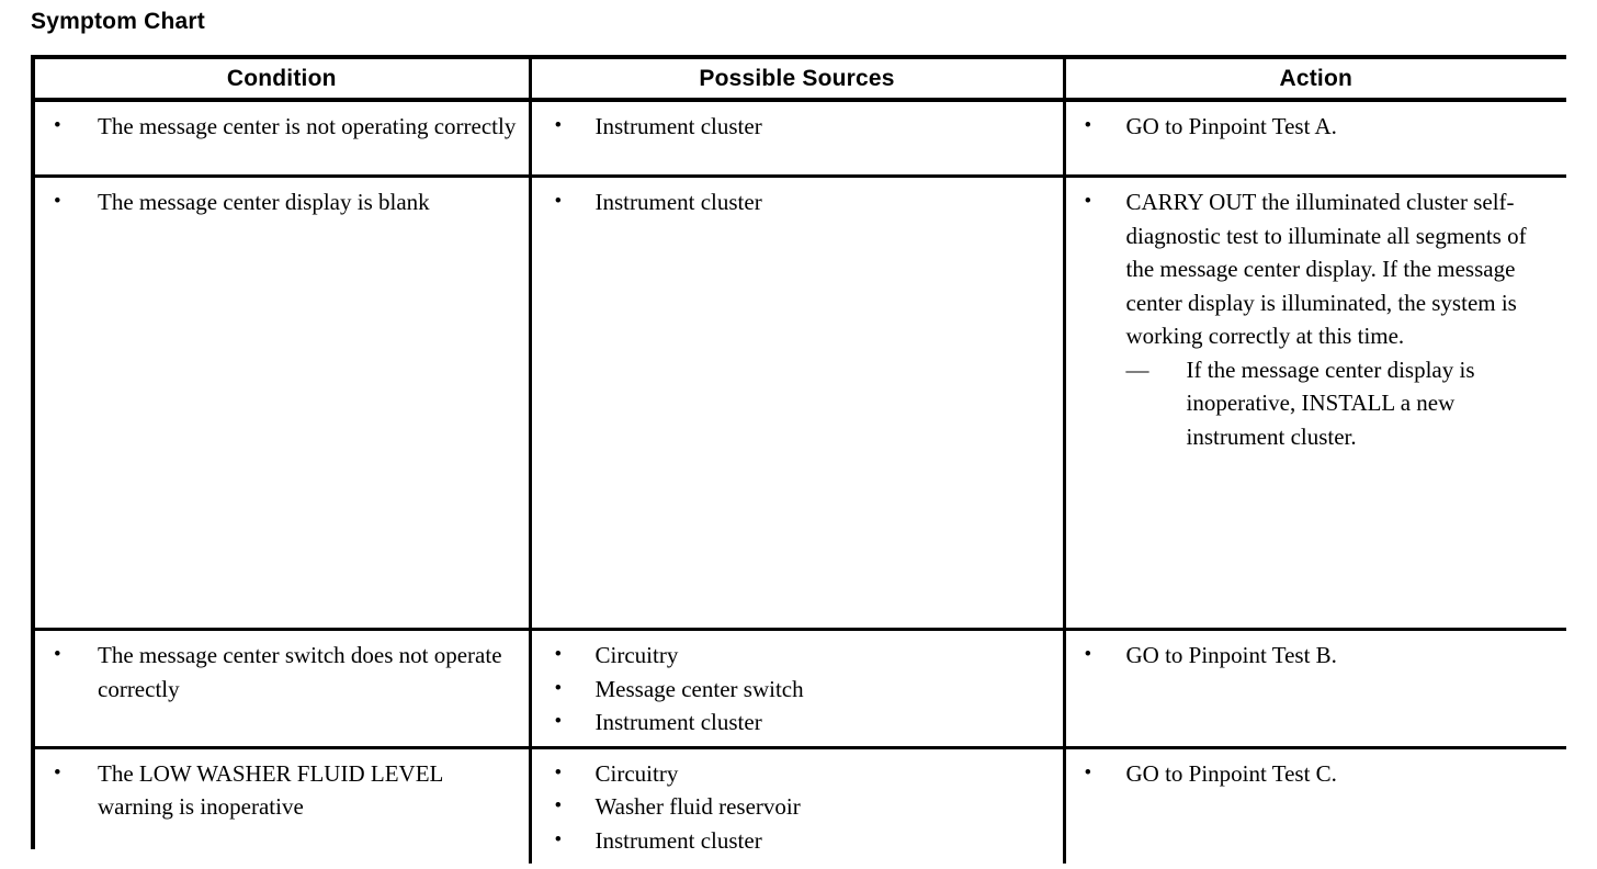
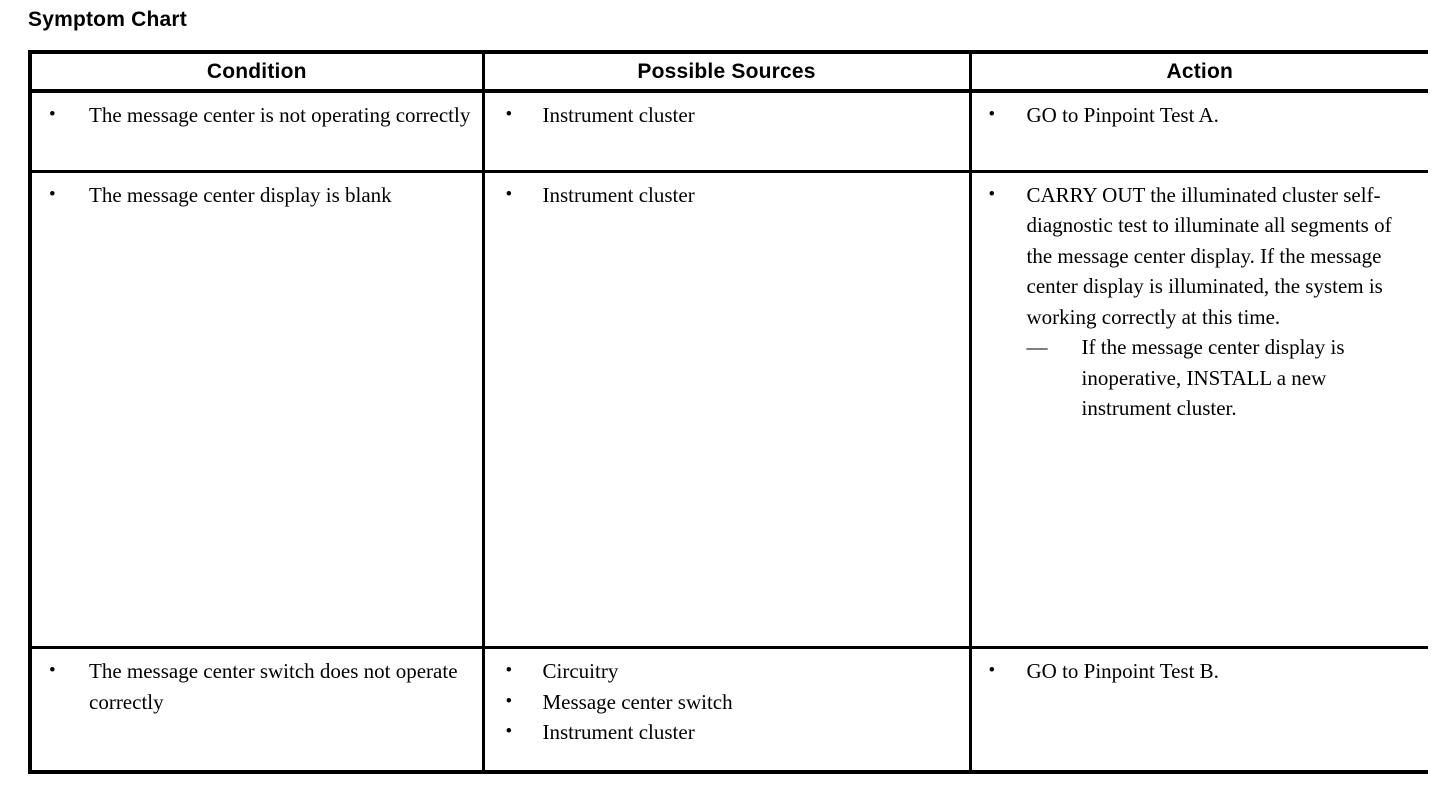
  Symptom Chart
  Condition	Possible Sources	Action
  The message center is not operating correctly	Instrument cluster	GO to Pinpoint Test A.
  The message center display is blank	Instrument cluster	CARRY OUT the illuminated cluster self-diagnostic test to illuminate all segments of the message center display. If the message center display is illuminated, the system is working correctly at this time. If the message center display is inoperative, INSTALL a new instrument cluster.
  The message center switch does not operate correctly	Circuitry Message center switch Instrument cluster	GO to Pinpoint Test B.
- The LOW WASHER FLUID LEVEL warning is inoperative	Circuitry Washer fluid reservoir Instrument cluster	GO to Pinpoint Test C.
